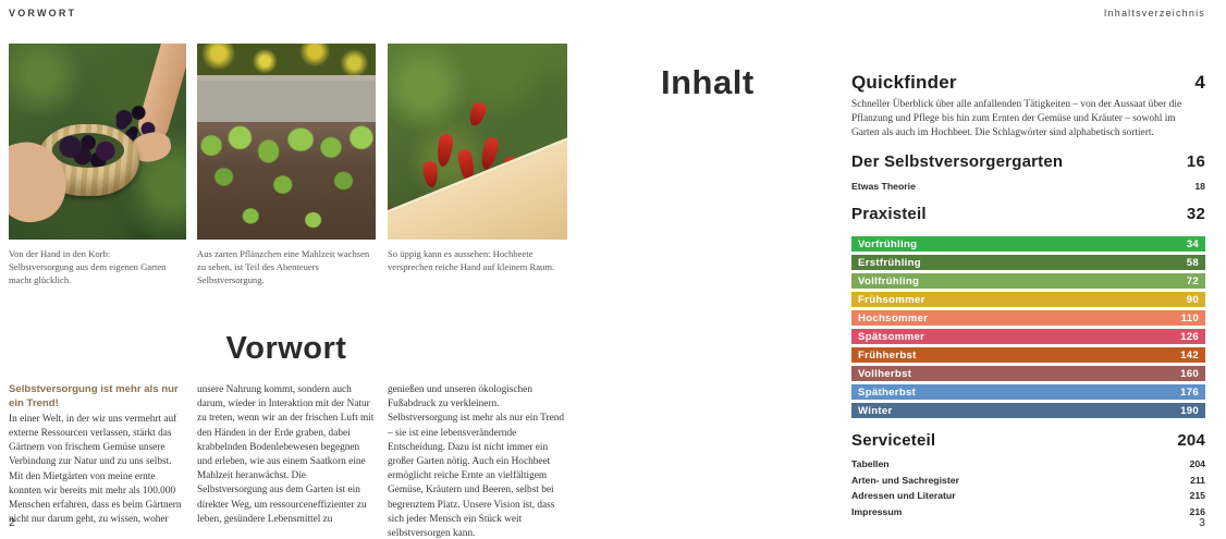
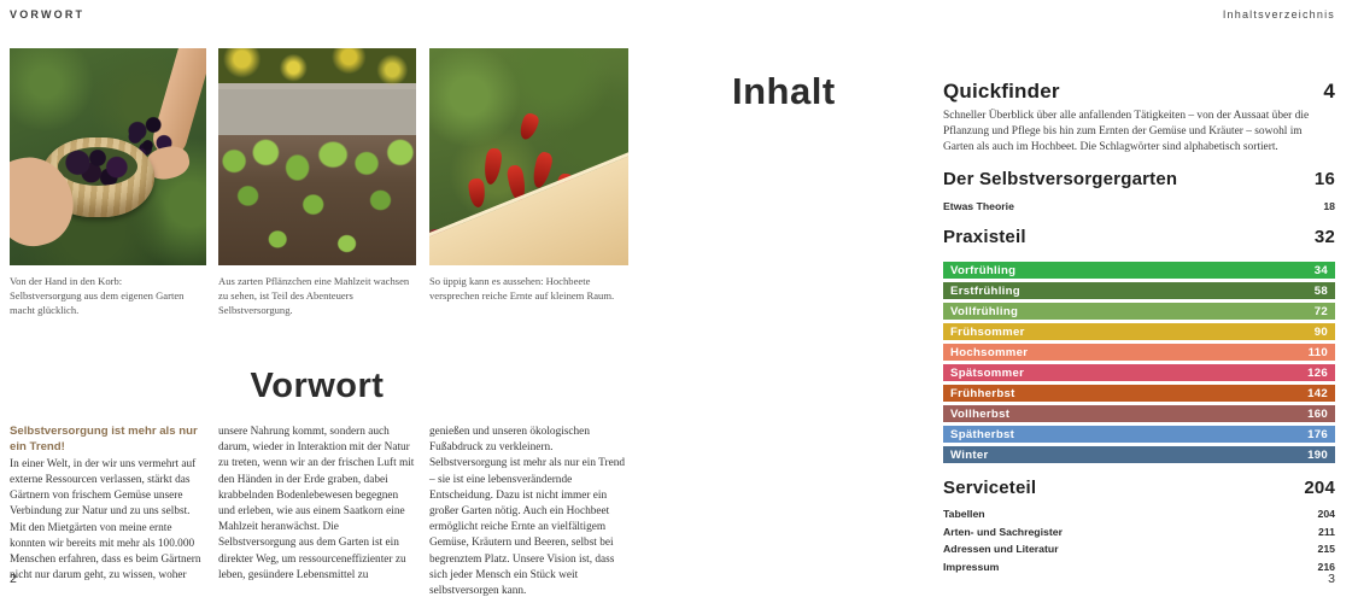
  VORWORT
  Von der Hand in den Korb: Selbstversorgung aus dem eigenen Garten macht glücklich.
  Aus zarten Pflänzchen eine Mahlzeit wachsen zu sehen, ist Teil des Abenteuers Selbstversorgung.
- So üppig kann es aussehen: Hochbeete versprechen reiche Hand auf kleinem Raum.
+ So üppig kann es aussehen: Hochbeete versprechen reiche Ernte auf kleinem Raum.
  Vorwort
  Selbstversorgung ist mehr als nur ein Trend!
  In einer Welt, in der wir uns vermehrt auf externe Ressourcen verlassen, stärkt das Gärtnern von frischem Gemüse unsere Verbindung zur Natur und zu uns selbst. Mit den Mietgärten von meine ernte konnten wir bereits mit mehr als 100.000 Menschen erfahren, dass es beim Gärtnern nicht nur darum geht, zu wissen, woher
  unsere Nahrung kommt, sondern auch darum, wieder in Interaktion mit der Natur zu treten, wenn wir an der frischen Luft mit den Händen in der Erde graben, dabei krabbelnden Bodenlebewesen begegnen und erleben, wie aus einem Saatkorn eine Mahlzeit heranwächst. Die Selbstversorgung aus dem Garten ist ein direkter Weg, um ressourceneffizienter zu leben, gesündere Lebensmittel zu
  genießen und unseren ökologischen Fußabdruck zu verkleinern. Selbstversorgung ist mehr als nur ein Trend – sie ist eine lebensverändernde Entscheidung. Dazu ist nicht immer ein großer Garten nötig. Auch ein Hochbeet ermöglicht reiche Ernte an vielfältigem Gemüse, Kräutern und Beeren, selbst bei begrenztem Platz. Unsere Vision ist, dass sich jeder Mensch ein Stück weit selbstversorgen kann.
  2
  Inhaltsverzeichnis
  Inhalt
  Quickfinder
  4
  Schneller Überblick über alle anfallenden Tätigkeiten – von der Aussaat über die Pflanzung und Pflege bis hin zum Ernten der Gemüse und Kräuter – sowohl im Garten als auch im Hochbeet. Die Schlagwörter sind alphabetisch sortiert.
  Der Selbstversorgergarten
  16
  Etwas Theorie
  18
  Praxisteil
  32
  Vorfrühling
  34
  Erstfrühling
  58
  Vollfrühling
  72
  Frühsommer
  90
  Hochsommer
  110
  Spätsommer
  126
  Frühherbst
  142
  Vollherbst
  160
  Spätherbst
  176
  Winter
  190
  Serviceteil
  204
  Tabellen
  204
  Arten- und Sachregister
  211
  Adressen und Literatur
  215
  Impressum
  216
  3
